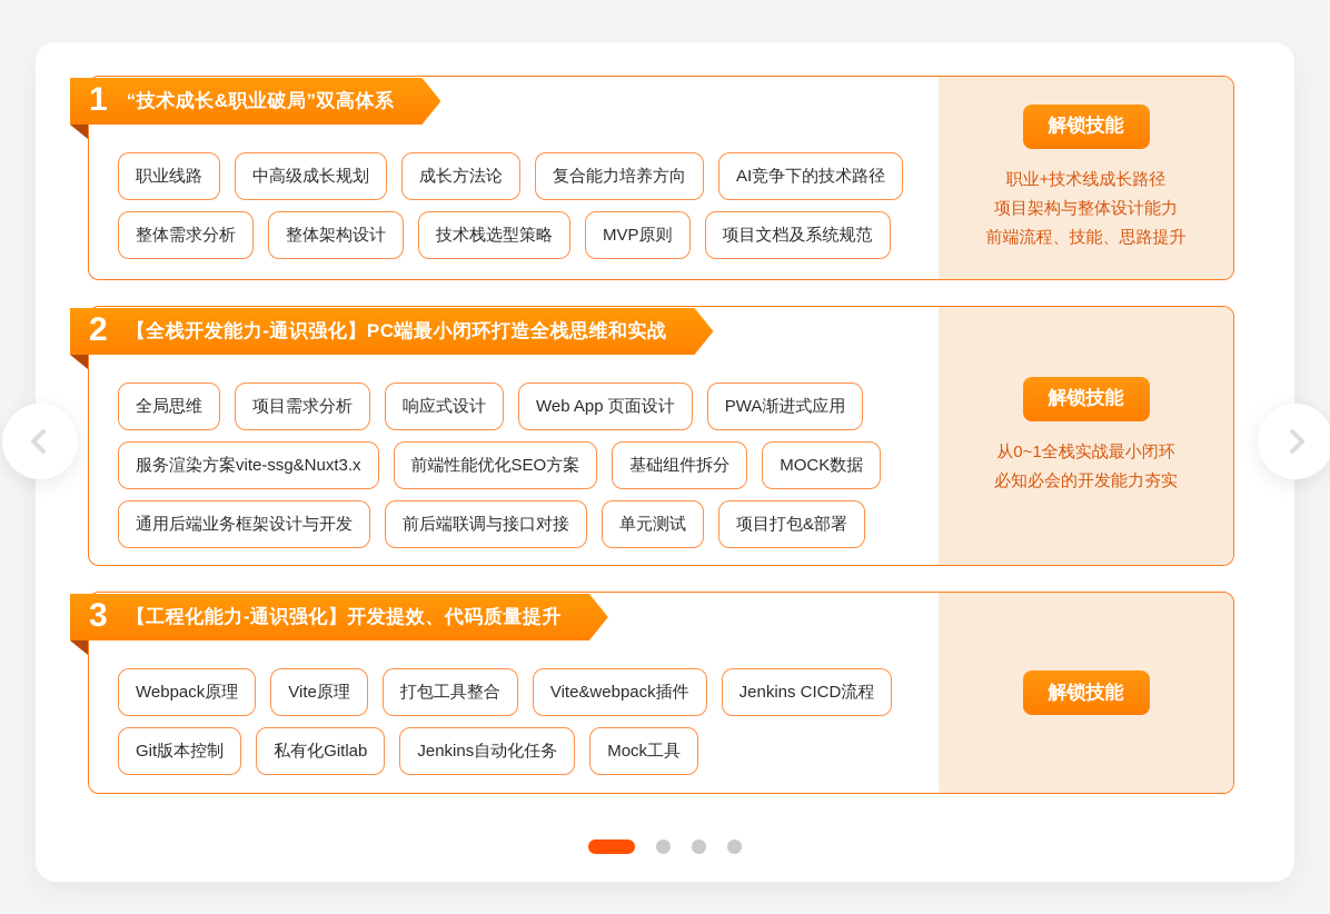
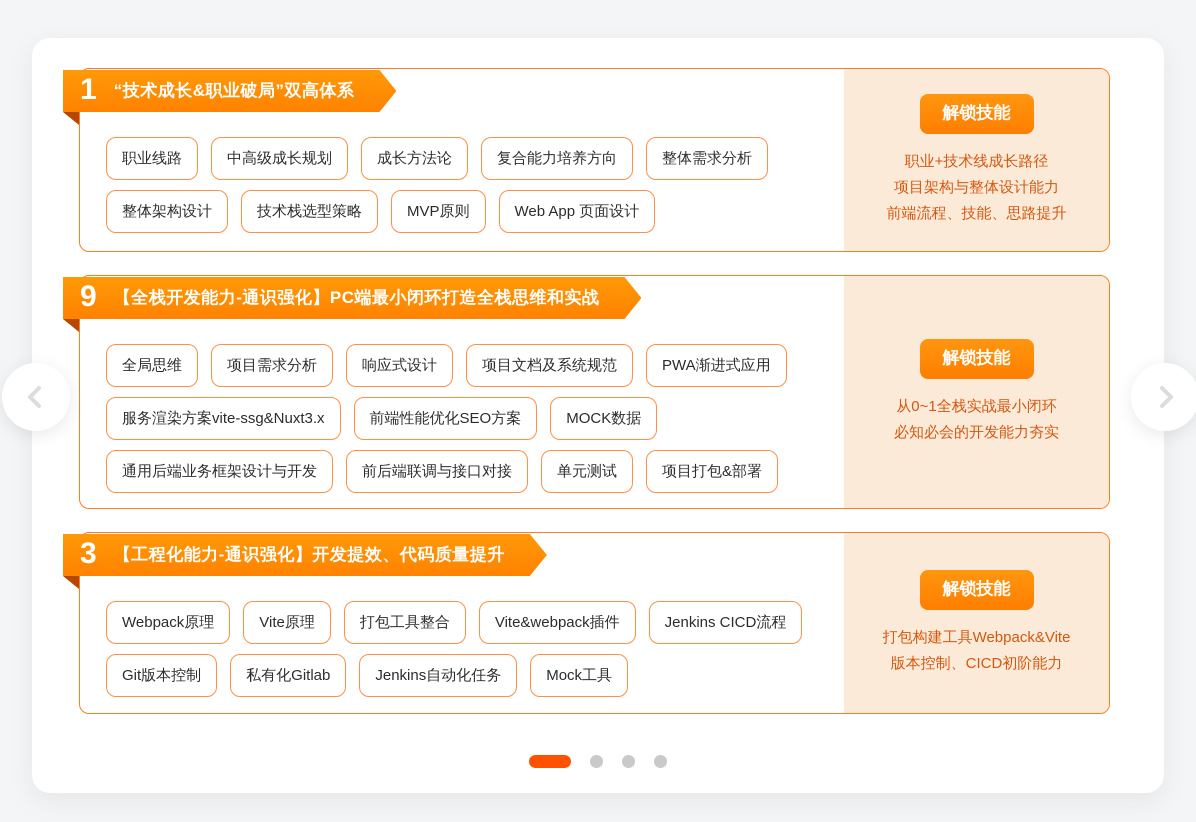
  1
  “技术成长&职业破局”双高体系
  职业线路
  中高级成长规划
  成长方法论
  复合能力培养方向
- AI竞争下的技术路径
  整体需求分析
  整体架构设计
  技术栈选型策略
  MVP原则
- 项目文档及系统规范
+ Web App 页面设计
  解锁技能
  职业+技术线成长路径
  项目架构与整体设计能力
  前端流程、技能、思路提升
- 2
+ 9
  【全栈开发能力-通识强化】PC端最小闭环打造全栈思维和实战
  全局思维
  项目需求分析
  响应式设计
- Web App 页面设计
+ 项目文档及系统规范
  PWA渐进式应用
  服务渲染方案vite-ssg&Nuxt3.x
  前端性能优化SEO方案
- 基础组件拆分
  MOCK数据
  通用后端业务框架设计与开发
  前后端联调与接口对接
  单元测试
  项目打包&部署
  解锁技能
  从0~1全栈实战最小闭环
  必知必会的开发能力夯实
  3
  【工程化能力-通识强化】开发提效、代码质量提升
  Webpack原理
  Vite原理
  打包工具整合
  Vite&webpack插件
  Jenkins CICD流程
  Git版本控制
  私有化Gitlab
  Jenkins自动化任务
  Mock工具
  解锁技能
+ 打包构建工具Webpack&Vite
+ 版本控制、CICD初阶能力
